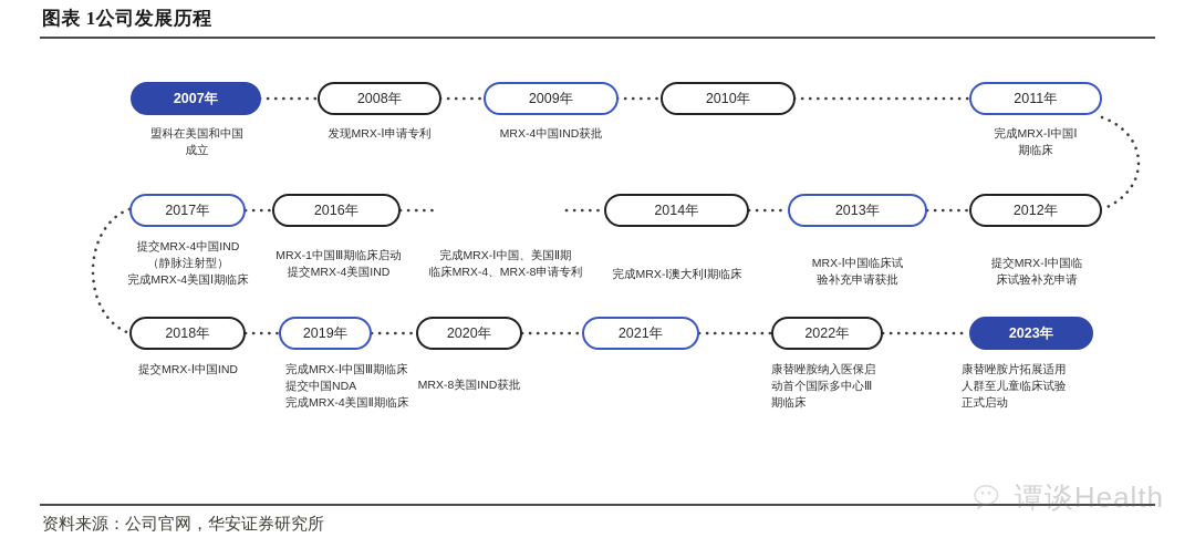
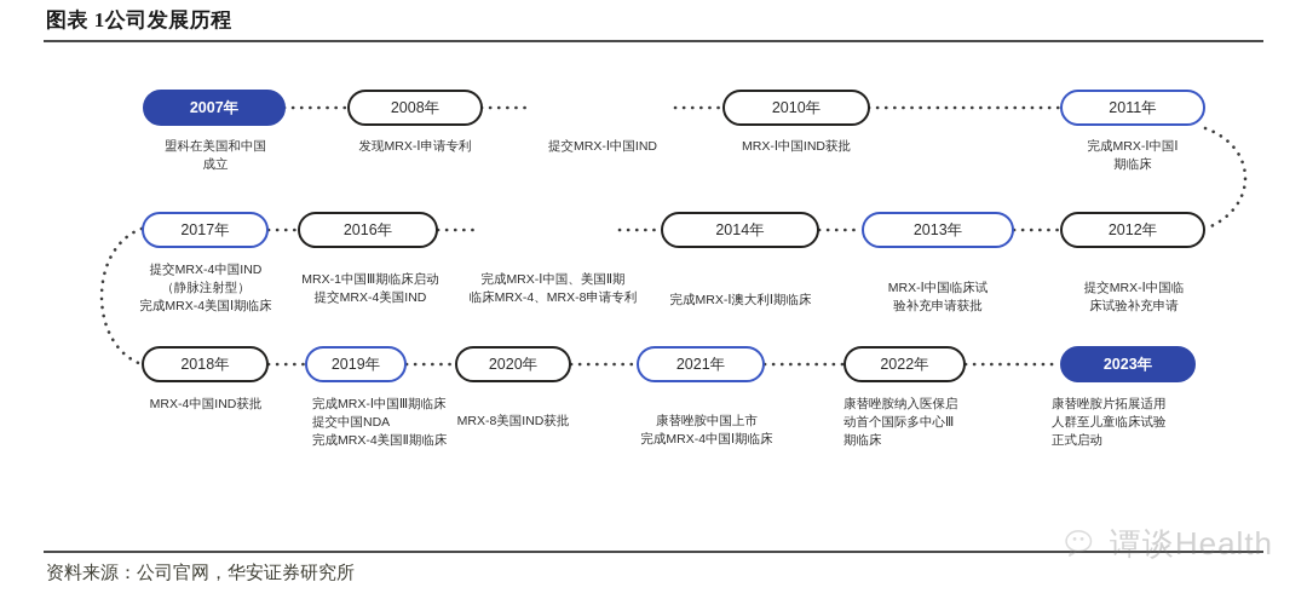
  图表 1公司发展历程
  2007年
  盟科在美国和中国
  成立
  2008年
  发现MRX-Ⅰ申请专利
- 2009年
- MRX-4中国IND获批
+ 提交MRX-Ⅰ中国IND
  2010年
+ MRX-Ⅰ中国IND获批
  2011年
  完成MRX-Ⅰ中国Ⅰ
  期临床
  2017年
  提交MRX-4中国IND
  （静脉注射型）
  完成MRX-4美国Ⅰ期临床
  2016年
  MRX-1中国Ⅲ期临床启动
  提交MRX-4美国IND
  完成MRX-Ⅰ中国、美国Ⅱ期
  临床MRX-4、MRX-8申请专利
  2014年
  完成MRX-Ⅰ澳大利Ⅰ期临床
  2013年
  MRX-Ⅰ中国临床试
  验补充申请获批
  2012年
  提交MRX-Ⅰ中国临
  床试验补充申请
  2018年
- 提交MRX-Ⅰ中国IND
+ MRX-4中国IND获批
  2019年
  完成MRX-Ⅰ中国Ⅲ期临床
  提交中国NDA
  完成MRX-4美国Ⅱ期临床
  2020年
  MRX-8美国IND获批
  2021年
+ 康替唑胺中国上市
+ 完成MRX-4中国Ⅰ期临床
  2022年
  康替唑胺纳入医保启
  动首个国际多中心Ⅲ
  期临床
  2023年
  康替唑胺片拓展适用
  人群至儿童临床试验
  正式启动
  谭谈Health
  资料来源：公司官网，华安证券研究所
